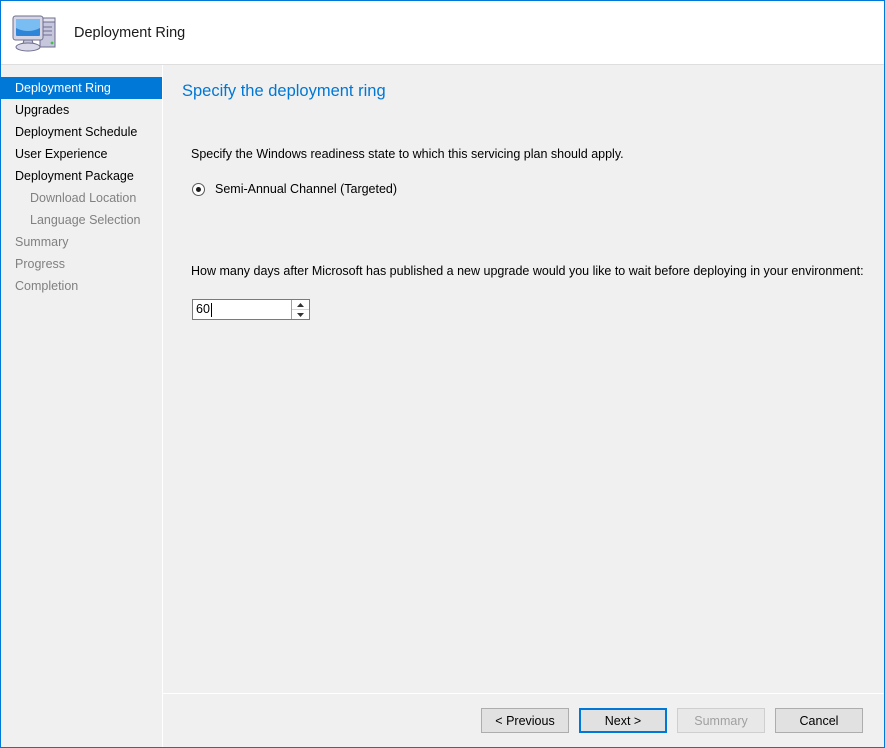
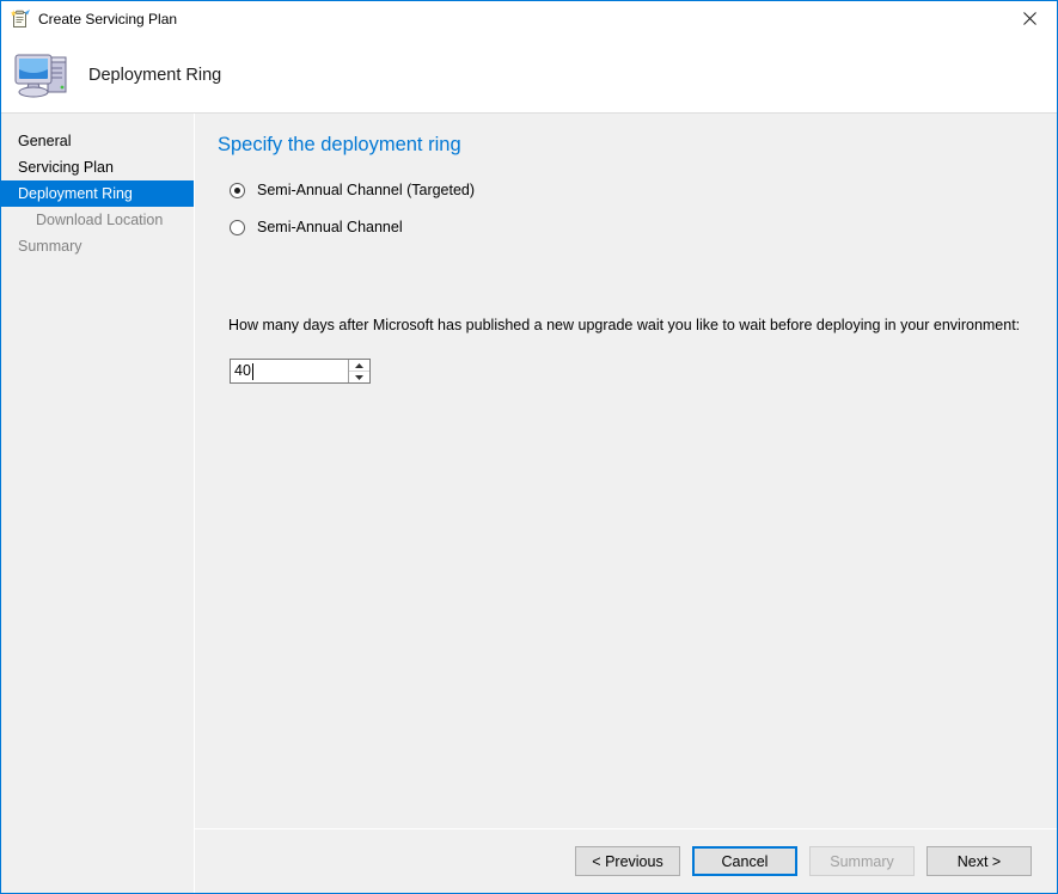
+ Create Servicing Plan
  Deployment Ring
+ General
+ Servicing Plan
  Deployment Ring
- Upgrades
- Deployment Schedule
- User Experience
- Deployment Package
  Download Location
- Language Selection
  Summary
- Progress
- Completion
  Specify the deployment ring
- Specify the Windows readiness state to which this servicing plan should apply.
  Semi-Annual Channel (Targeted)
+ Semi-Annual Channel
- How many days after Microsoft has published a new upgrade would you like to wait before deploying in your environment:
+ How many days after Microsoft has published a new upgrade wait you like to wait before deploying in your environment:
- 60
+ 40
  < Previous
- Next >
+ Cancel
  Summary
- Cancel
+ Next >
